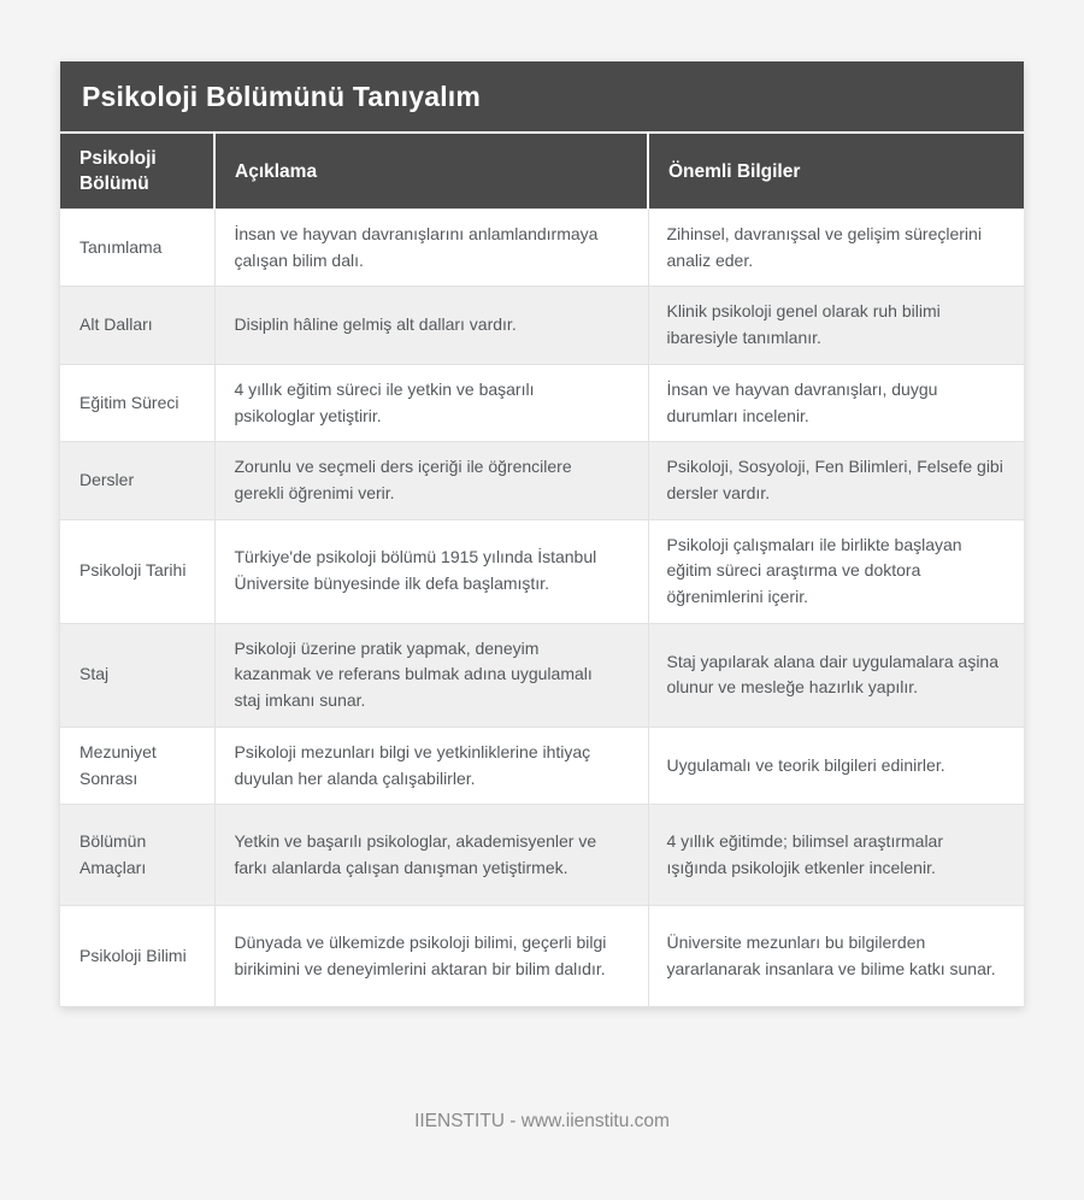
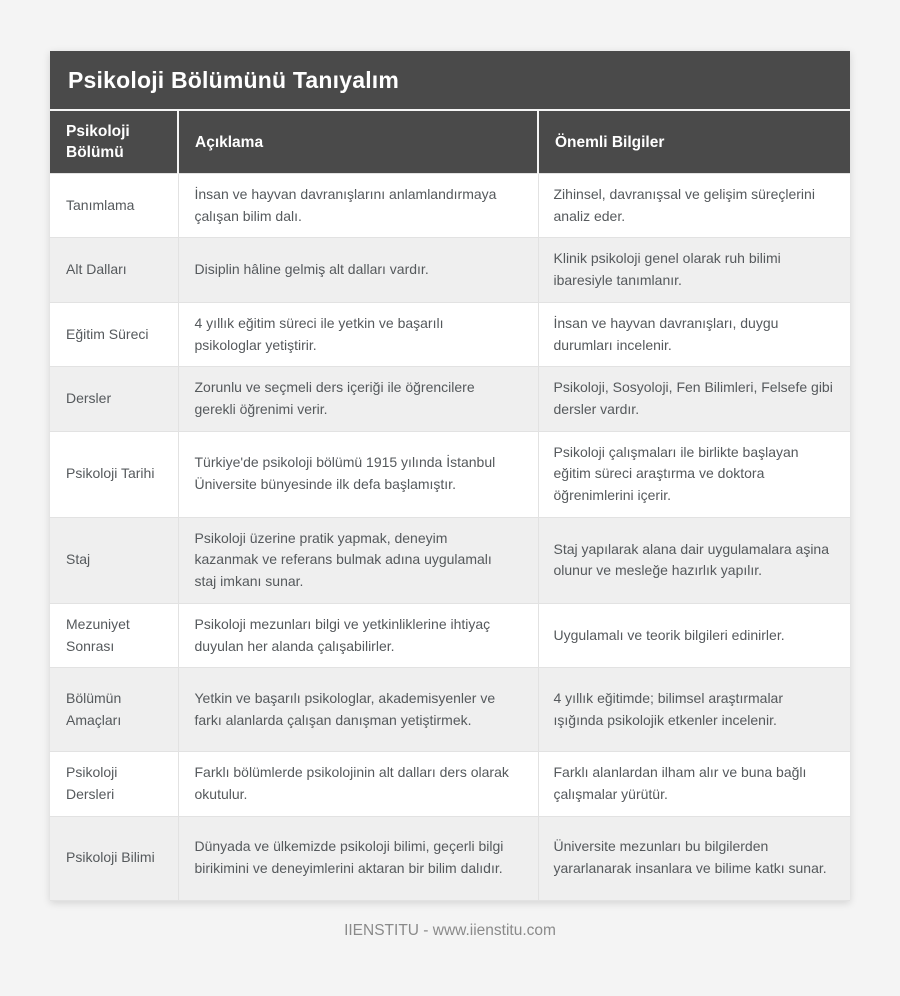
  Psikoloji Bölümünü Tanıyalım
  Psikoloji Bölümü	Açıklama	Önemli Bilgiler
  Tanımlama	İnsan ve hayvan davranışlarını anlamlandırmaya çalışan bilim dalı.	Zihinsel, davranışsal ve gelişim süreçlerini analiz eder.
  Alt Dalları	Disiplin hâline gelmiş alt dalları vardır.	Klinik psikoloji genel olarak ruh bilimi ibaresiyle tanımlanır.
  Eğitim Süreci	4 yıllık eğitim süreci ile yetkin ve başarılı psikologlar yetiştirir.	İnsan ve hayvan davranışları, duygu durumları incelenir.
  Dersler	Zorunlu ve seçmeli ders içeriği ile öğrencilere gerekli öğrenimi verir.	Psikoloji, Sosyoloji, Fen Bilimleri, Felsefe gibi dersler vardır.
  Psikoloji Tarihi	Türkiye'de psikoloji bölümü 1915 yılında İstanbul Üniversite bünyesinde ilk defa başlamıştır.	Psikoloji çalışmaları ile birlikte başlayan eğitim süreci araştırma ve doktora öğrenimlerini içerir.
  Staj	Psikoloji üzerine pratik yapmak, deneyim kazanmak ve referans bulmak adına uygulamalı staj imkanı sunar.	Staj yapılarak alana dair uygulamalara aşina olunur ve mesleğe hazırlık yapılır.
  Mezuniyet Sonrası	Psikoloji mezunları bilgi ve yetkinliklerine ihtiyaç duyulan her alanda çalışabilirler.	Uygulamalı ve teorik bilgileri edinirler.
  Bölümün Amaçları	Yetkin ve başarılı psikologlar, akademisyenler ve farkı alanlarda çalışan danışman yetiştirmek.	4 yıllık eğitimde; bilimsel araştırmalar ışığında psikolojik etkenler incelenir.
+ Psikoloji Dersleri	Farklı bölümlerde psikolojinin alt dalları ders olarak okutulur.	Farklı alanlardan ilham alır ve buna bağlı çalışmalar yürütür.
  Psikoloji Bilimi	Dünyada ve ülkemizde psikoloji bilimi, geçerli bilgi birikimini ve deneyimlerini aktaran bir bilim dalıdır.	Üniversite mezunları bu bilgilerden yararlanarak insanlara ve bilime katkı sunar.
  IIENSTITU - www.iienstitu.com
